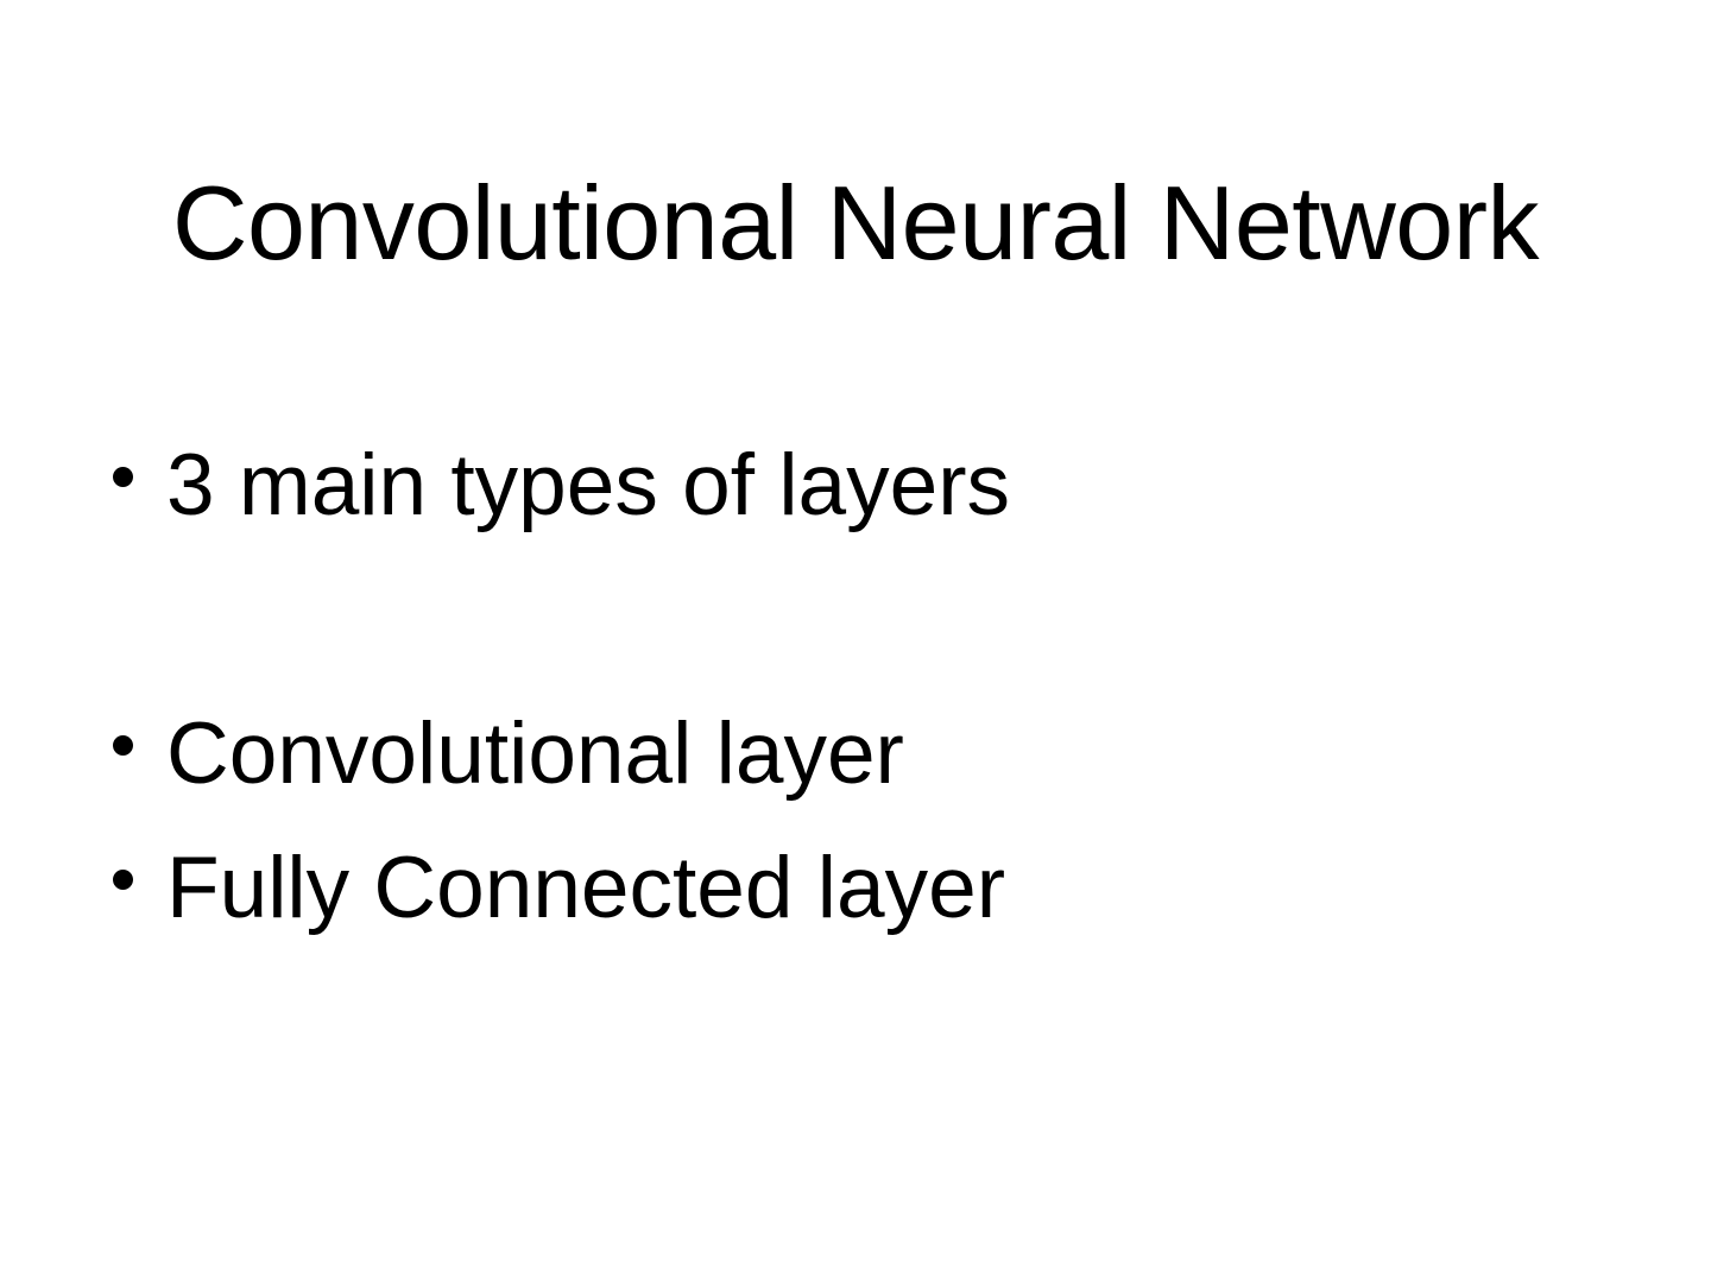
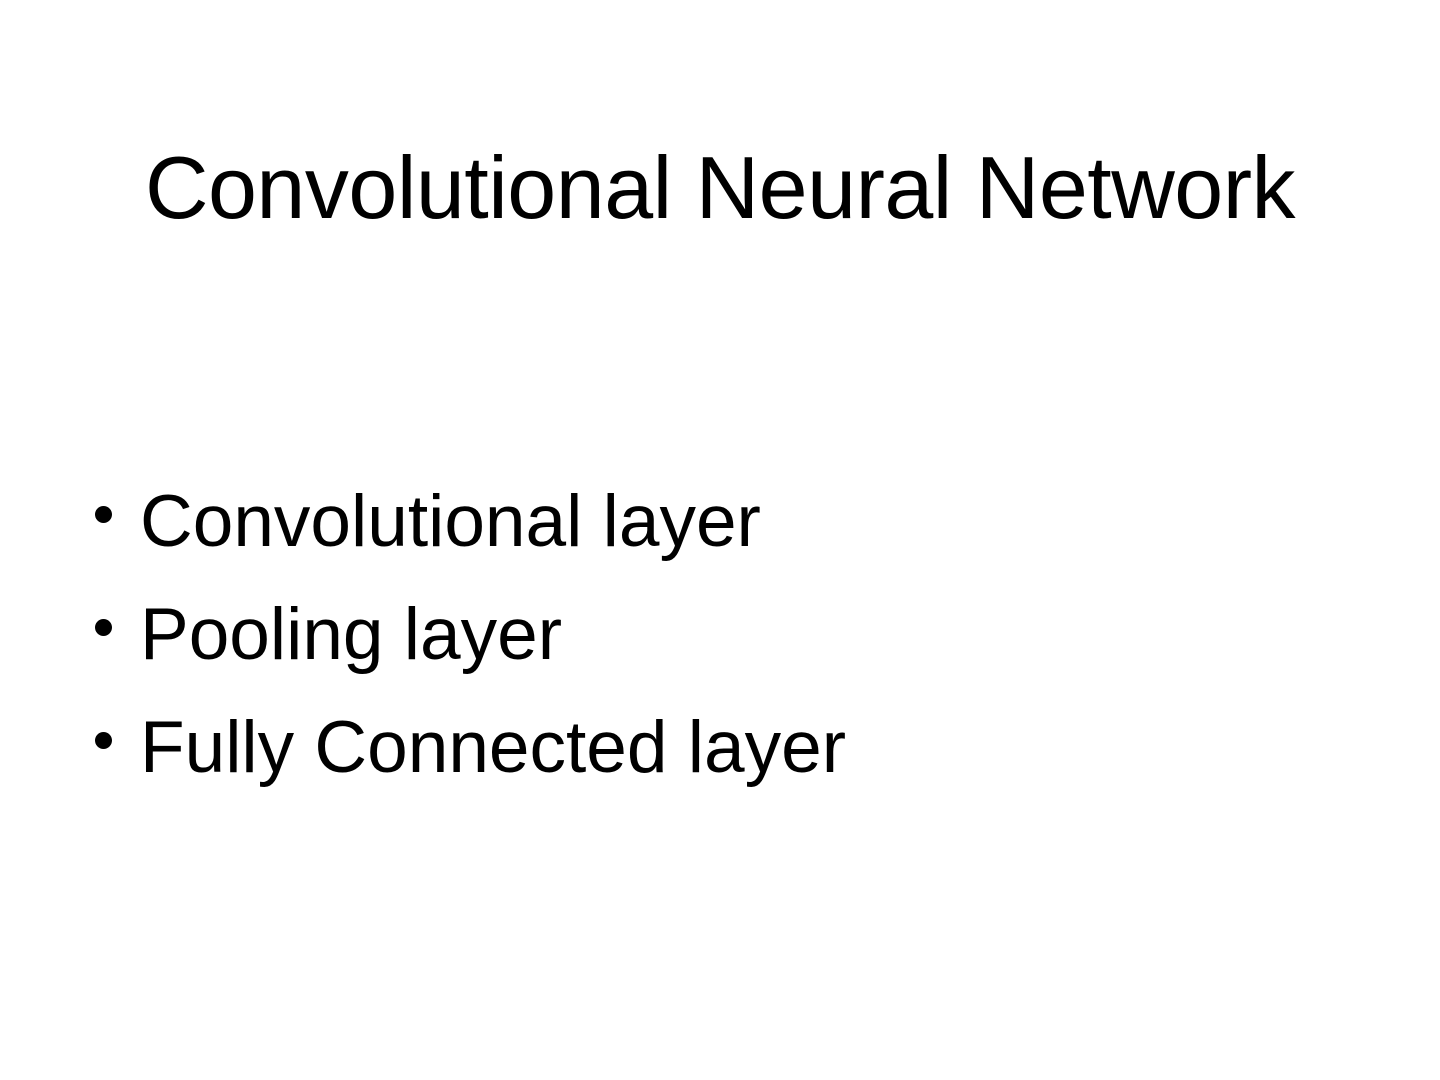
  Convolutional Neural Network
- 3 main types of layers
  Convolutional layer
+ Pooling layer
  Fully Connected layer
